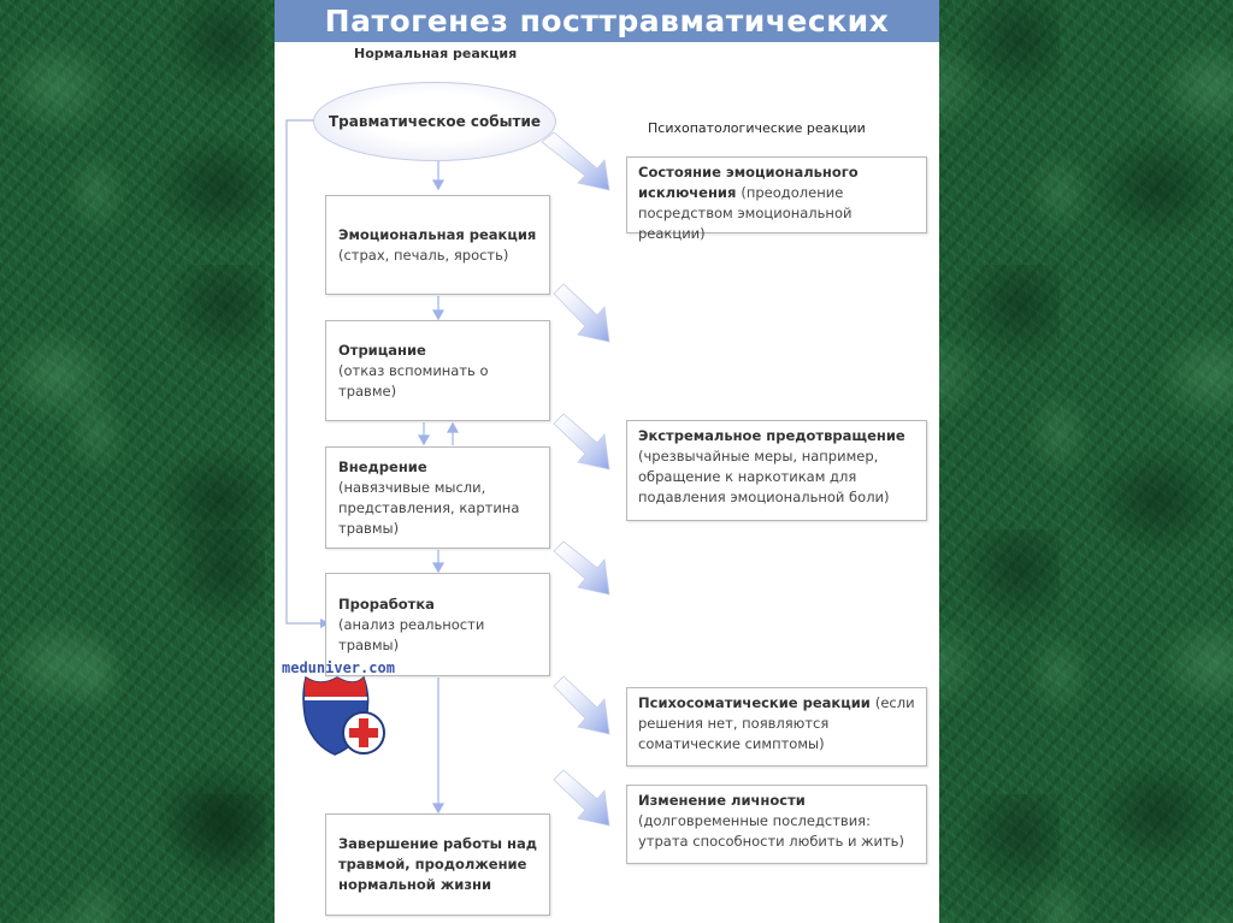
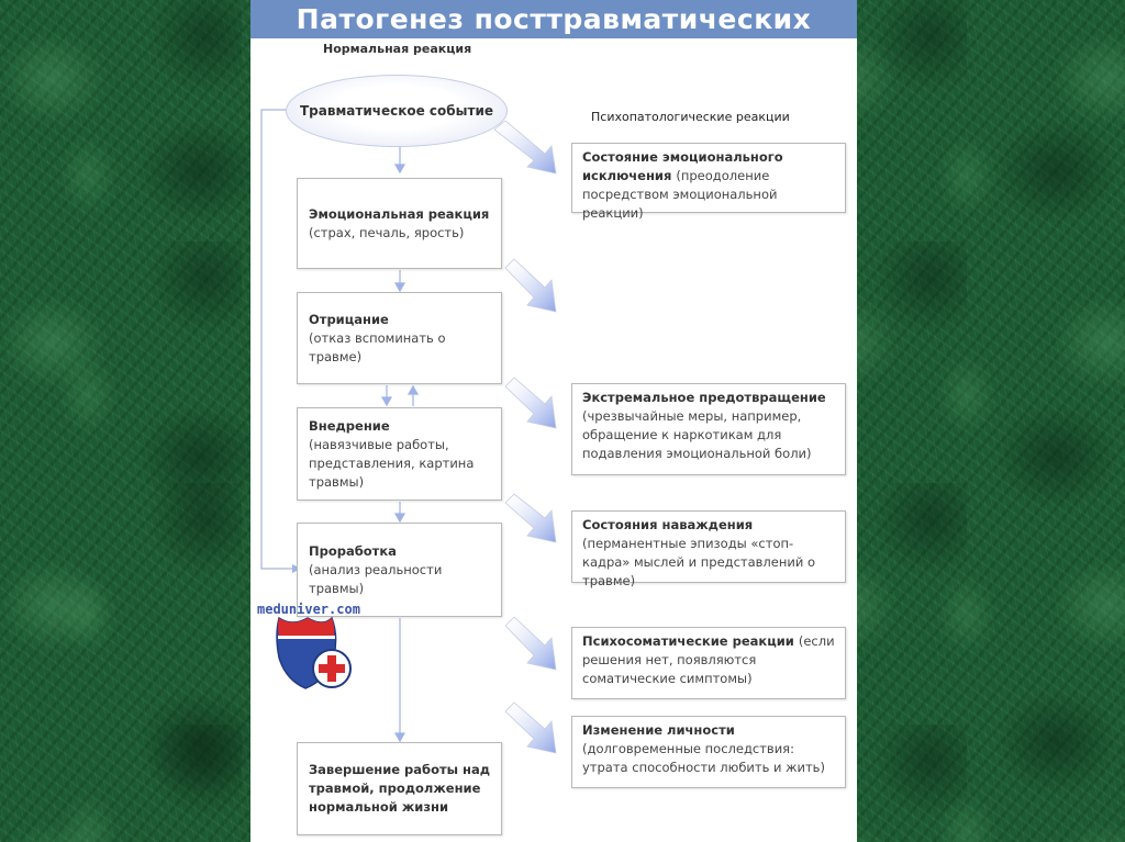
  Патогенез посттравматических
  Нормальная реакция
  Психопатологические реакции
  Травматическое событие
  Эмоциональная реакция
  (страх, печаль, ярость)
  Отрицание
  (отказ вспоминать о травме)
  Внедрение
- (навязчивые мысли, представления, картина травмы)
+ (навязчивые работы, представления, картина травмы)
  Проработка
  (анализ реальности травмы)
  Завершение работы над травмой, продолжение нормальной жизни
  Состояние эмоционального исключения (преодоление посредством эмоциональной реакции)
  Экстремальное предотвращение
  (чрезвычайные меры, например, обращение к наркотикам для подавления эмоциональной боли)
+ Состояния наваждения
+ (перманентные эпизоды «стоп-кадра» мыслей и представлений о травме)
  Психосоматические реакции (если решения нет, появляются соматические симптомы)
  Изменение личности
  (долговременные последствия: утрата способности любить и жить)
  meduniver.com
